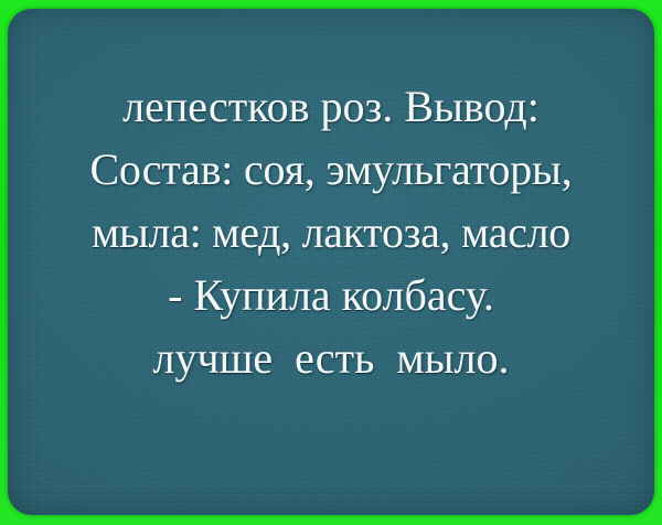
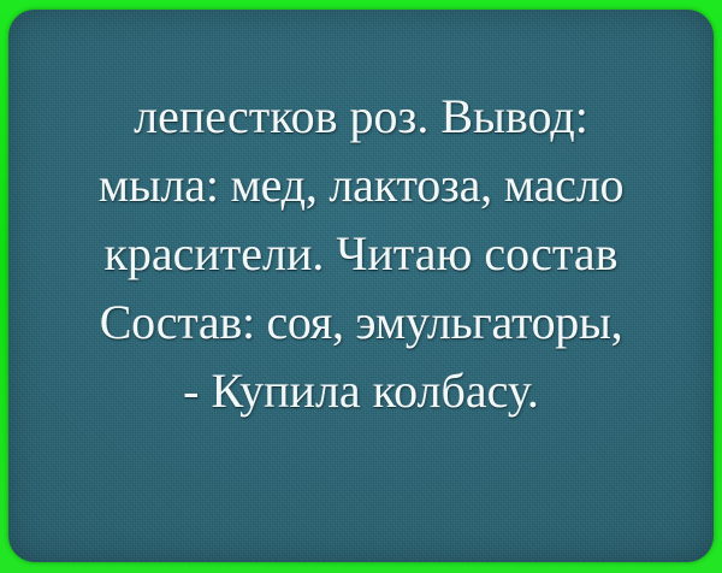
  лепестков роз. Вывод:
- Состав: соя, эмульгаторы,
+ мыла: мед, лактоза, масло
+ красители. Читаю состав
- мыла: мед, лактоза, масло
+ Состав: соя, эмульгаторы,
  - Купила колбасу.
- лучше есть мыло.
